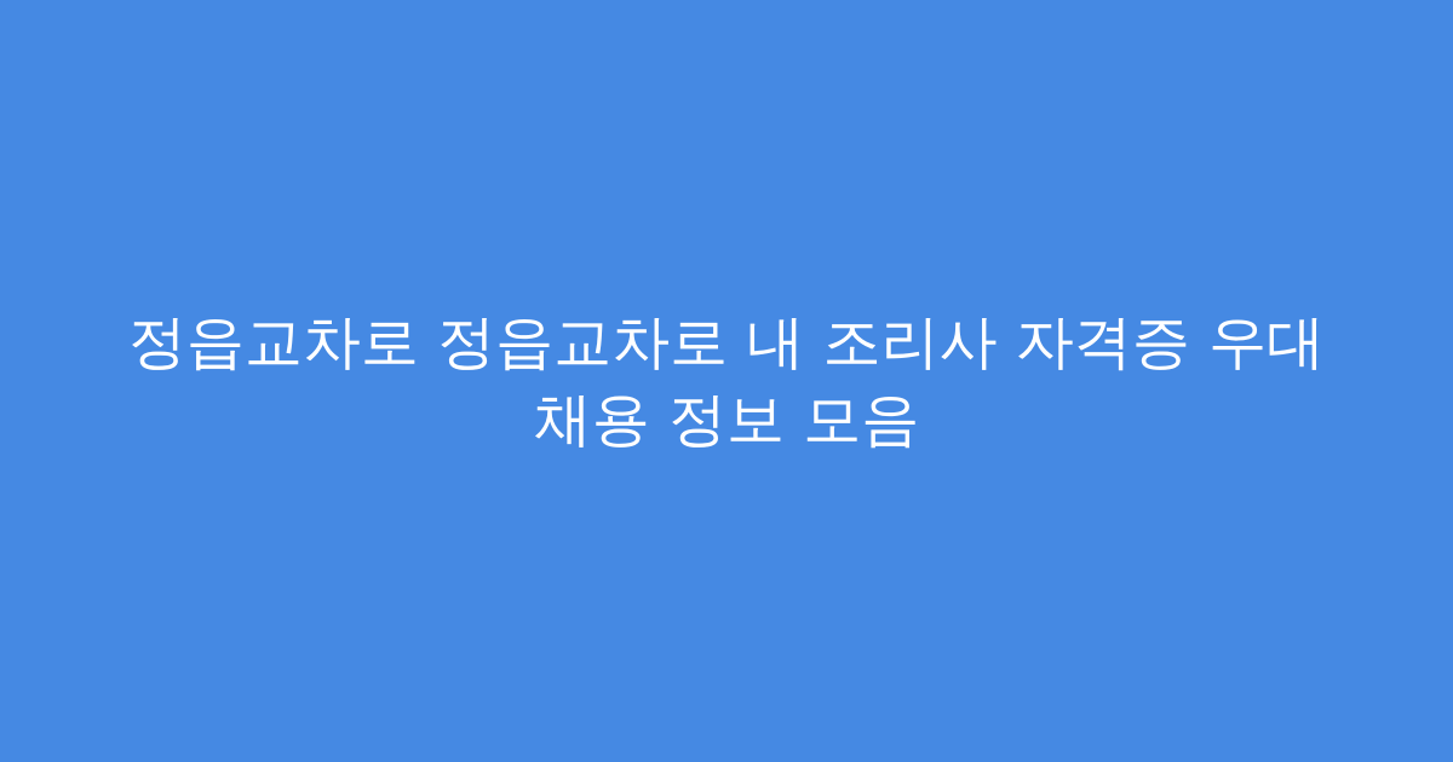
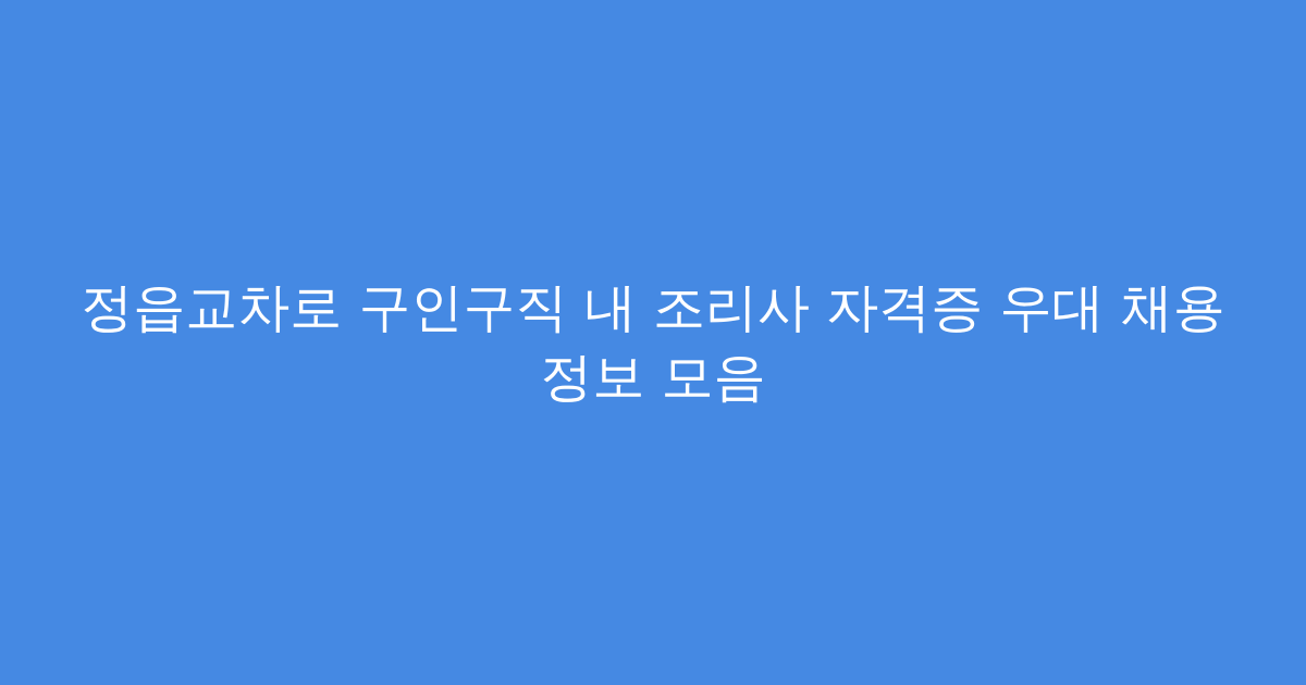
- 정읍교차로 정읍교차로 내 조리사 자격증 우대 채용 정보 모음
+ 정읍교차로 구인구직 내 조리사 자격증 우대 채용 정보 모음
